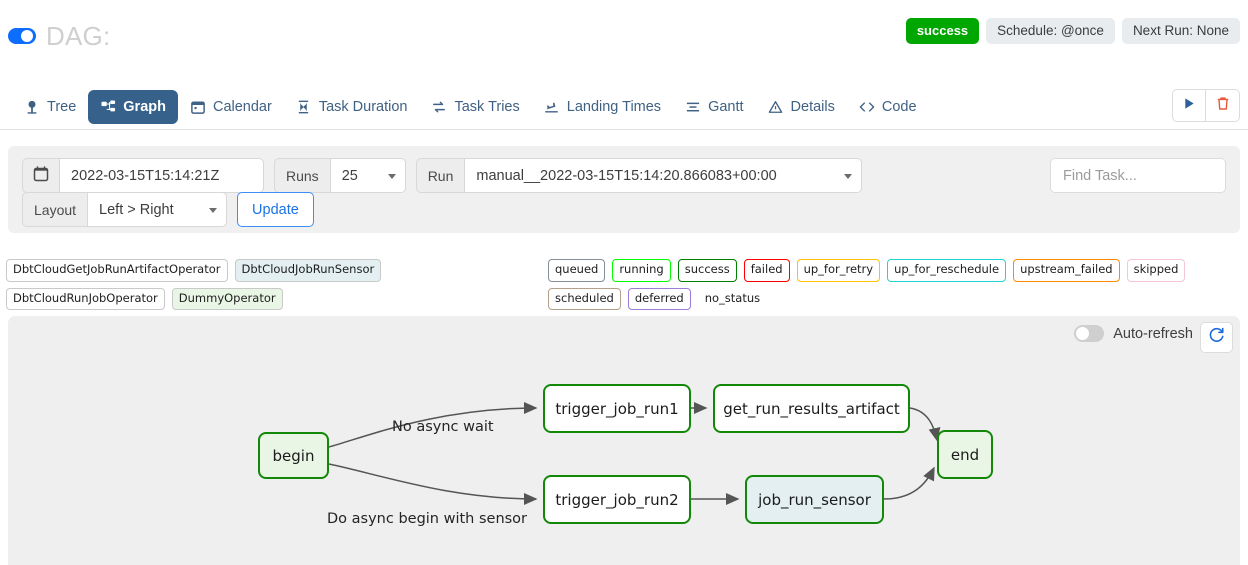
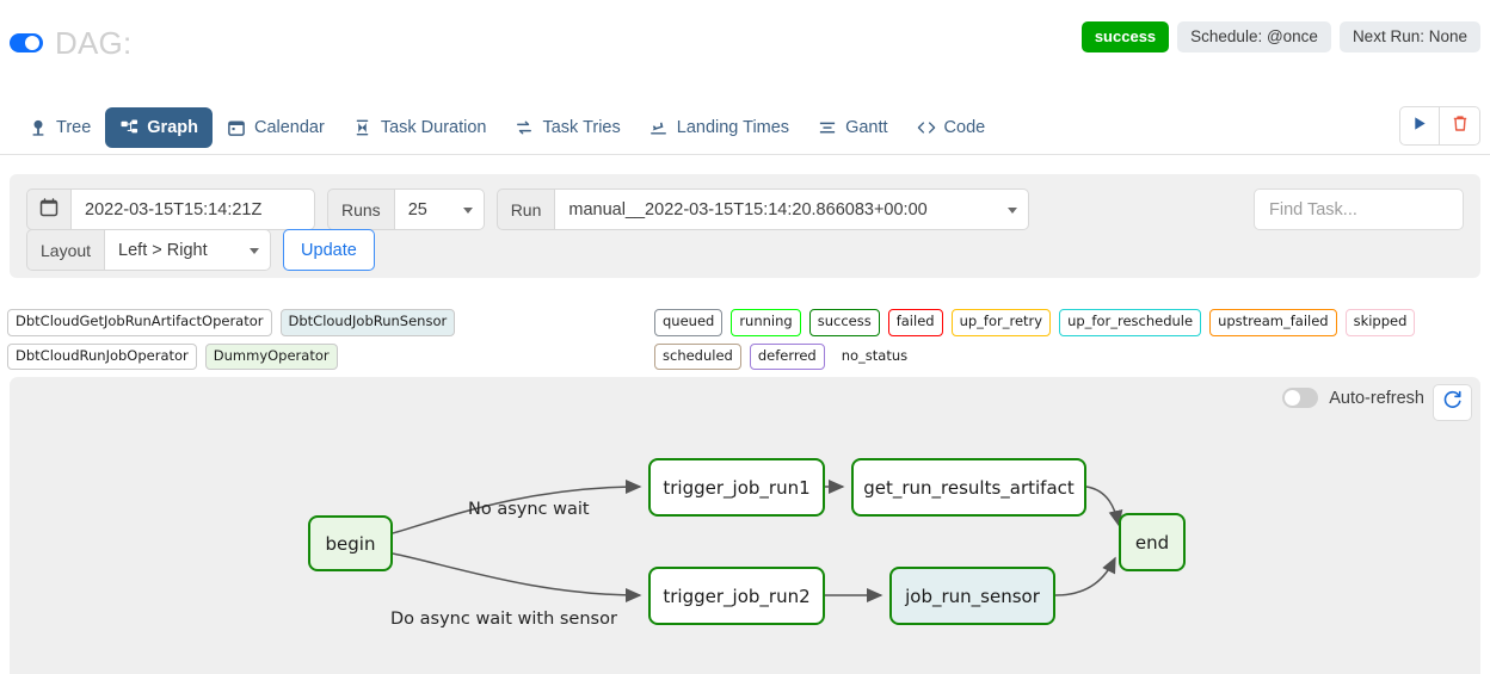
  DAG:
  success
  Schedule: @once
  Next Run: None
  Tree
  Graph
  Calendar
  Task Duration
  Task Tries
  Landing Times
  Gantt
- Details
  Code
  2022-03-15T15:14:21Z
  Runs
  25
  Run
  manual__2022-03-15T15:14:20.866083+00:00
  Layout
  Left > Right
  Update
  Find Task...
  DbtCloudGetJobRunArtifactOperator
  DbtCloudJobRunSensor
  DbtCloudRunJobOperator
  DummyOperator
  queued
  running
  success
  failed
  up_for_retry
  up_for_reschedule
  upstream_failed
  skipped
  scheduled
  deferred
  no_status
  Auto-refresh
  begin
  trigger_job_run1
  get_run_results_artifact
  trigger_job_run2
  job_run_sensor
  end
  No async wait
- Do async begin with sensor
+ Do async wait with sensor
